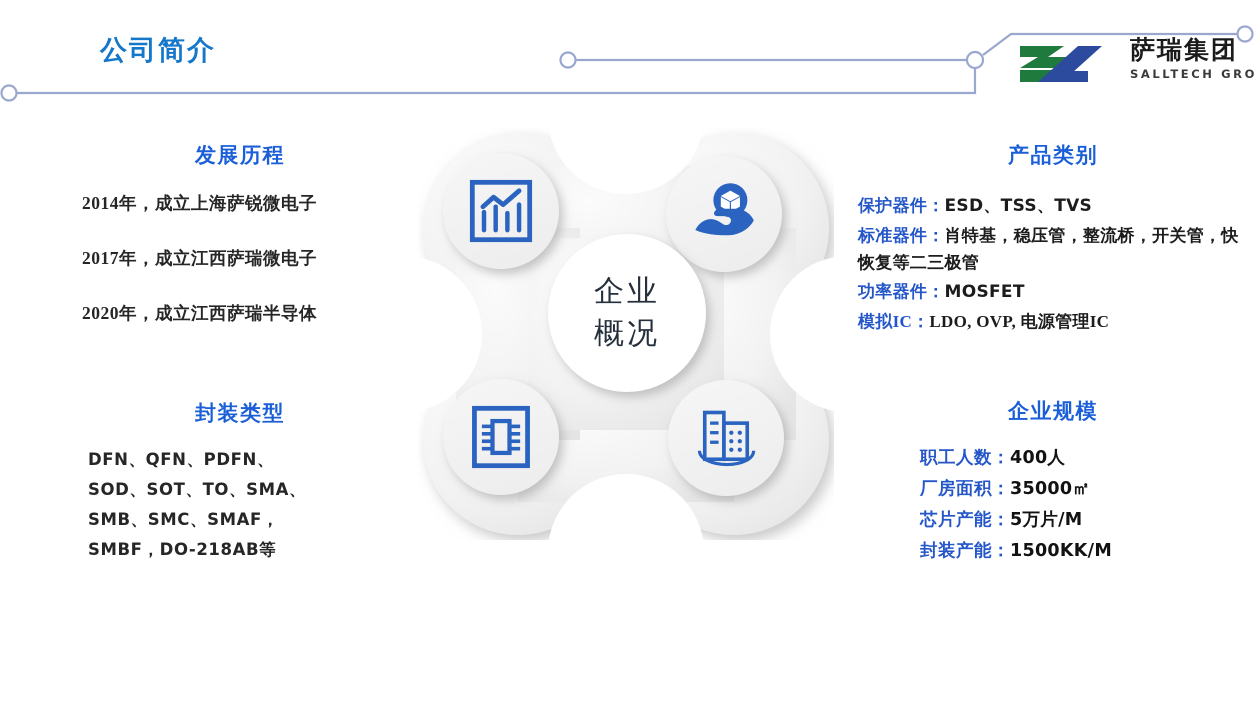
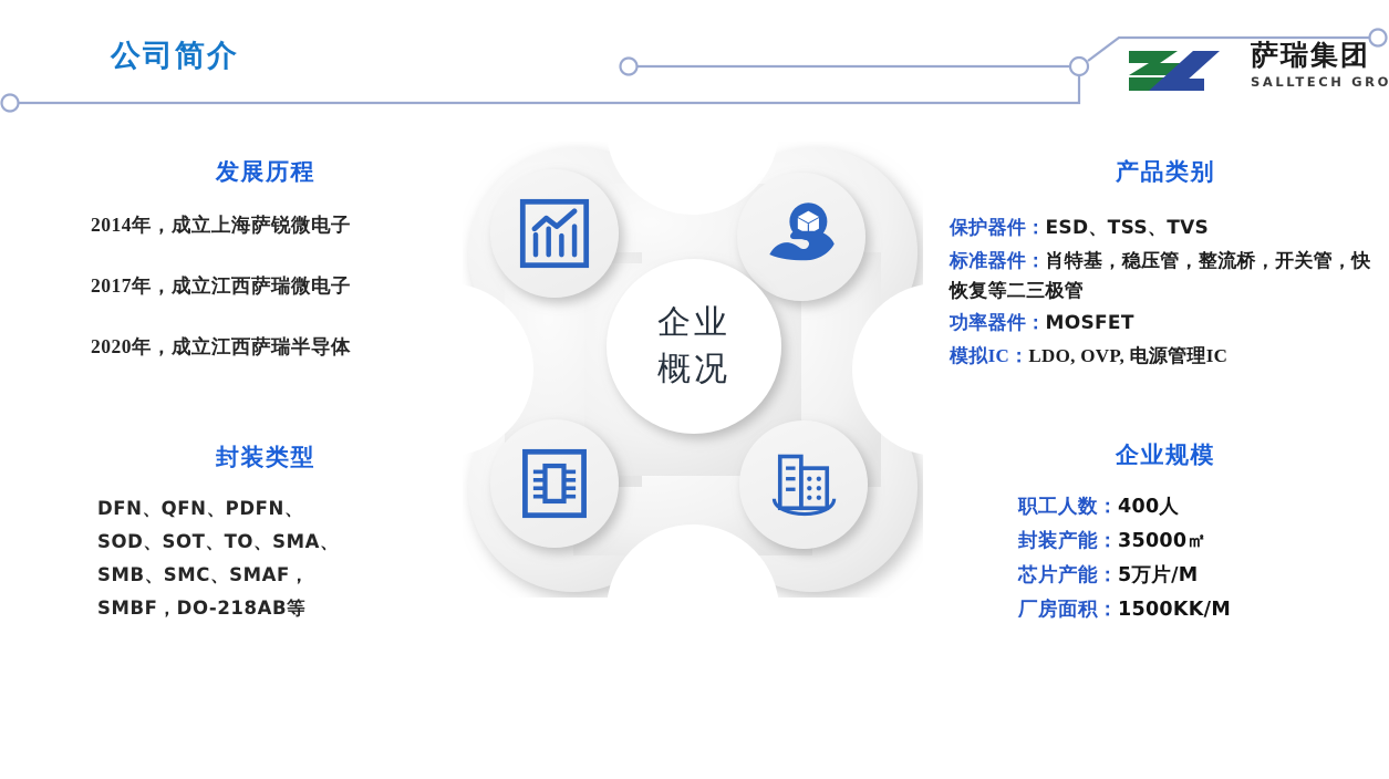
  公司简介
  萨瑞集团
  SALLTECH GRO
  发展历程
  2014年，成立上海萨锐微电子
  2017年，成立江西萨瑞微电子
  2020年，成立江西萨瑞半导体
  封装类型
  DFN、QFN、PDFN、
  SOD、SOT、TO、SMA、
  SMB、SMC、SMAF，
  SMBF，DO-218AB等
  产品类别
  保护器件：ESD、TSS、TVS
  标准器件：肖特基，稳压管，整流桥，开关管，快恢复等二三极管
  功率器件：MOSFET
  模拟IC：LDO, OVP, 电源管理IC
  企业规模
  职工人数：400人
- 厂房面积：35000㎡
+ 封装产能：35000㎡
  芯片产能：5万片/M
- 封装产能：1500KK/M
+ 厂房面积：1500KK/M
  企业
  概况
